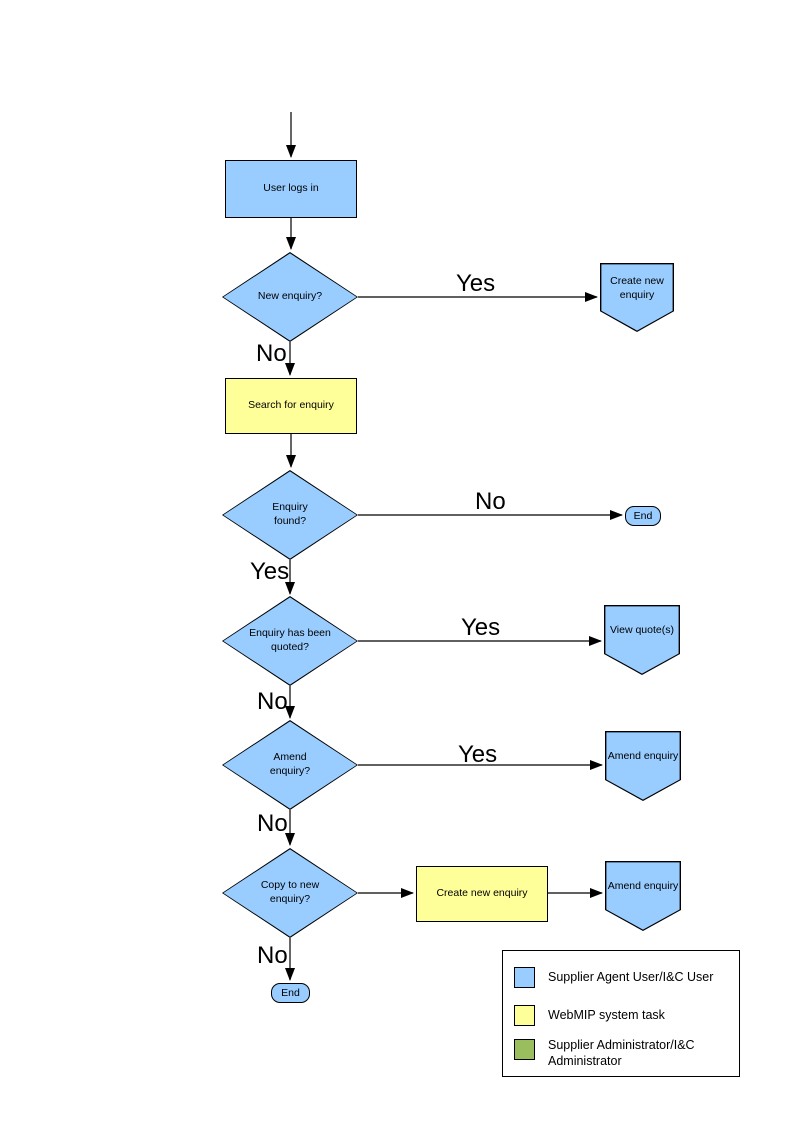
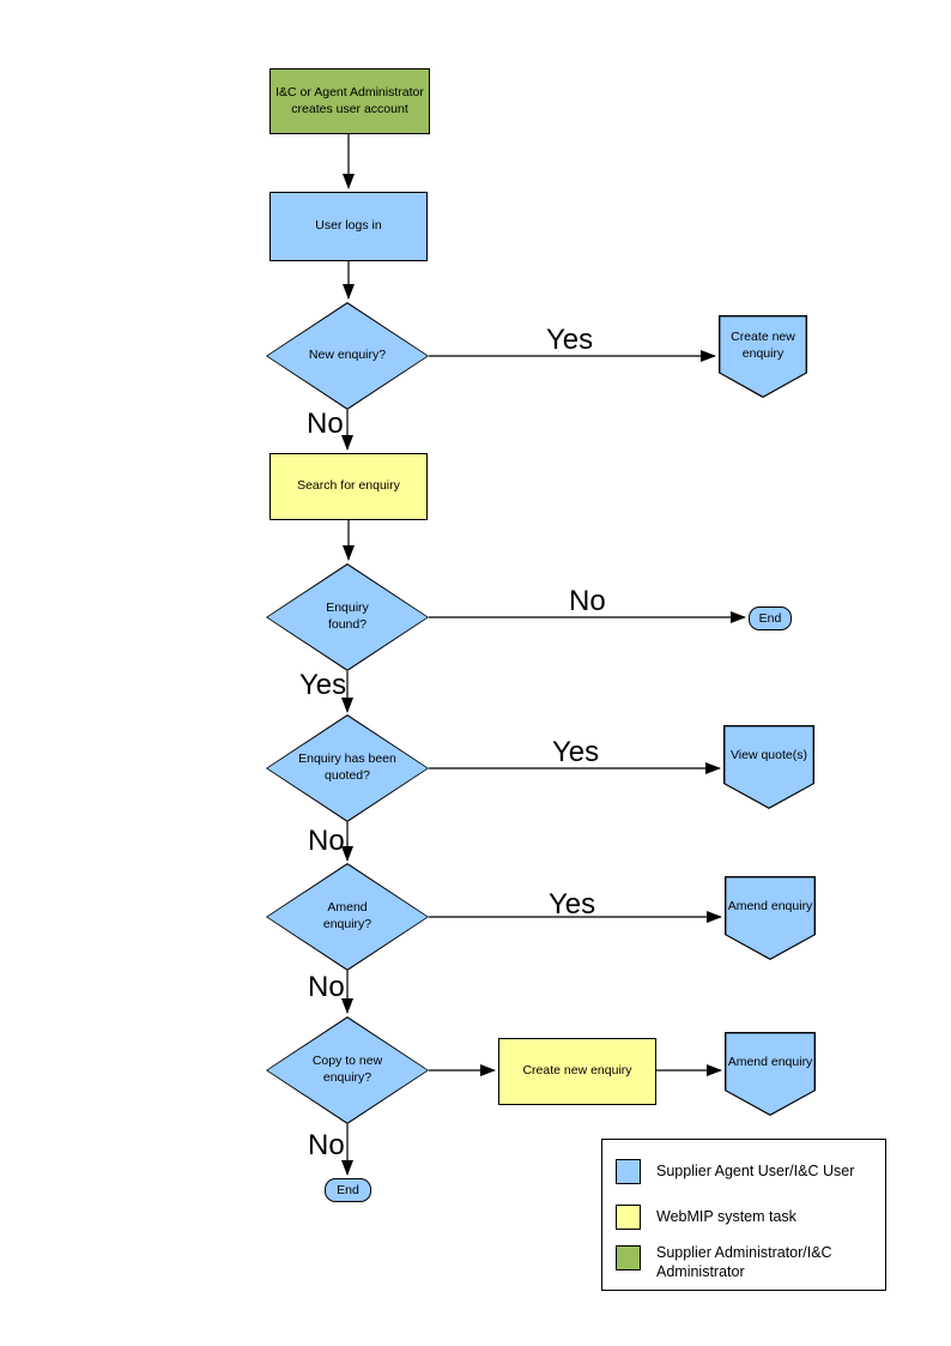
+ I&C or Agent Administrator creates user account
  User logs in
  New enquiry?
  Create new enquiry
  Search for enquiry
  Enquiry found?
  End
  Enquiry has been quoted?
  View quote(s)
  Amend enquiry?
  Amend enquiry
  Copy to new enquiry?
  Create new enquiry
  Amend enquiry
  End
  Yes
  No
  No
  Yes
  Yes
  No
  Yes
  No
  No
  Supplier Agent User/I&C User
  WebMIP system task
  Supplier Administrator/I&C Administrator
